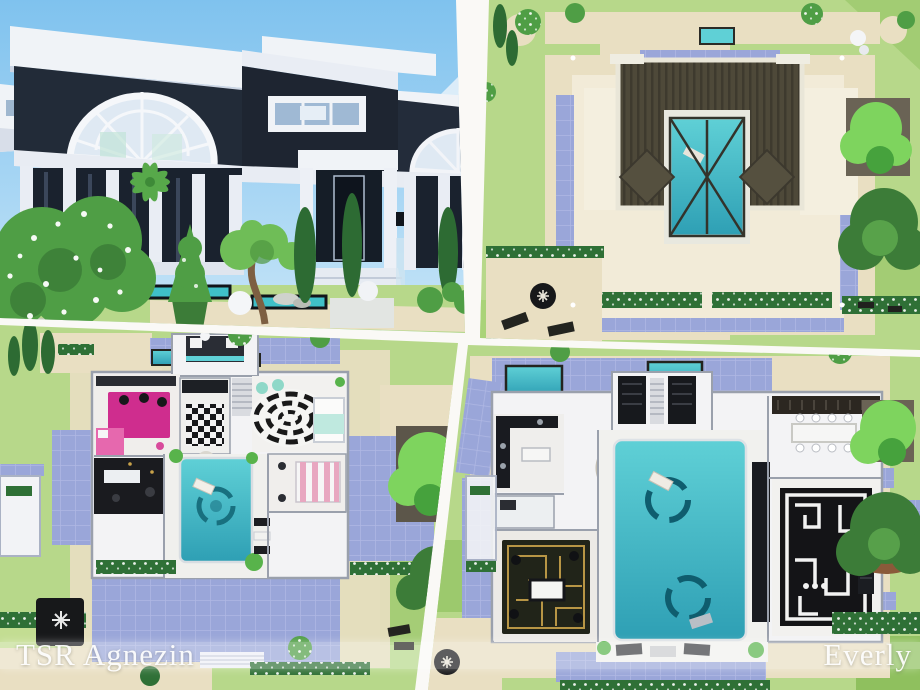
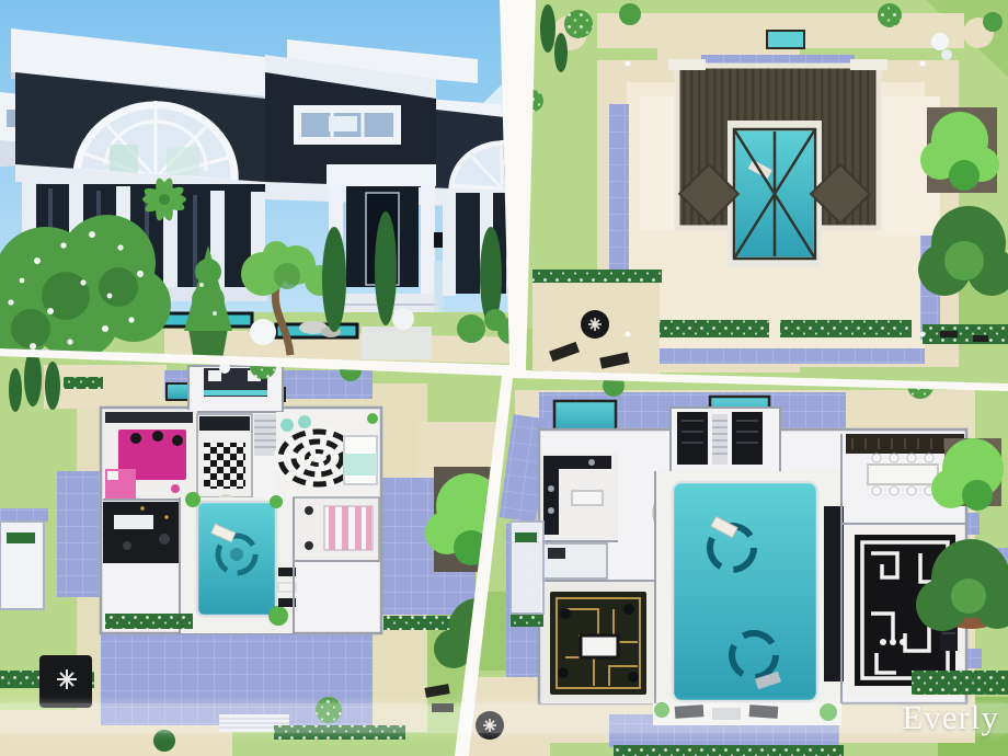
- TSR Agnezin
  Everly
